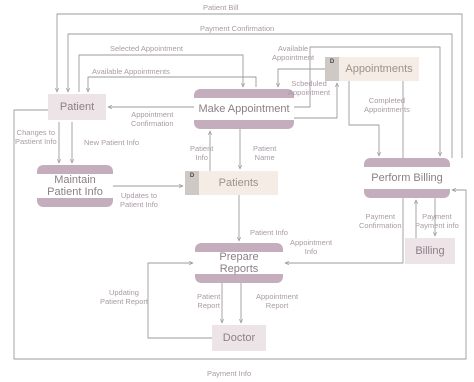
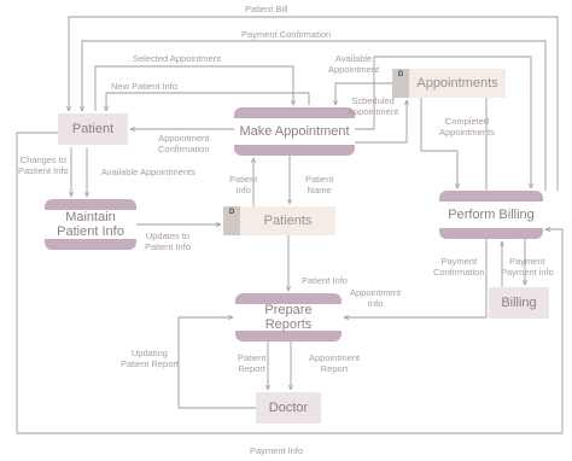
  Patient
  Doctor
  Billing
  Make Appointment
  Maintain
  Patient Info
  Prepare Reports
  Perform Billing
  Appointments
  Patients
  Patient Bill
  Payment Confirmation
  Selected Appointment
  Available
  Appointment
- Available Appointments
+ New Patient Info
  Scbeduled
  Appointment
  Completed
  Appointments
  Appointment
  Confirmation
  Changes to
  Pastient Info
- New Patient Info
+ Available Appointments
  Patient
  Info
  Patient
  Name
  Updates to
  Patient Info
  Payment
  Confirmation
  Payment
  Payment info
  Patient Info
  Appointment
  Info
  Updating
  Patient Report
  Patient
  Report
  Appointment
  Report
  Payment Info
